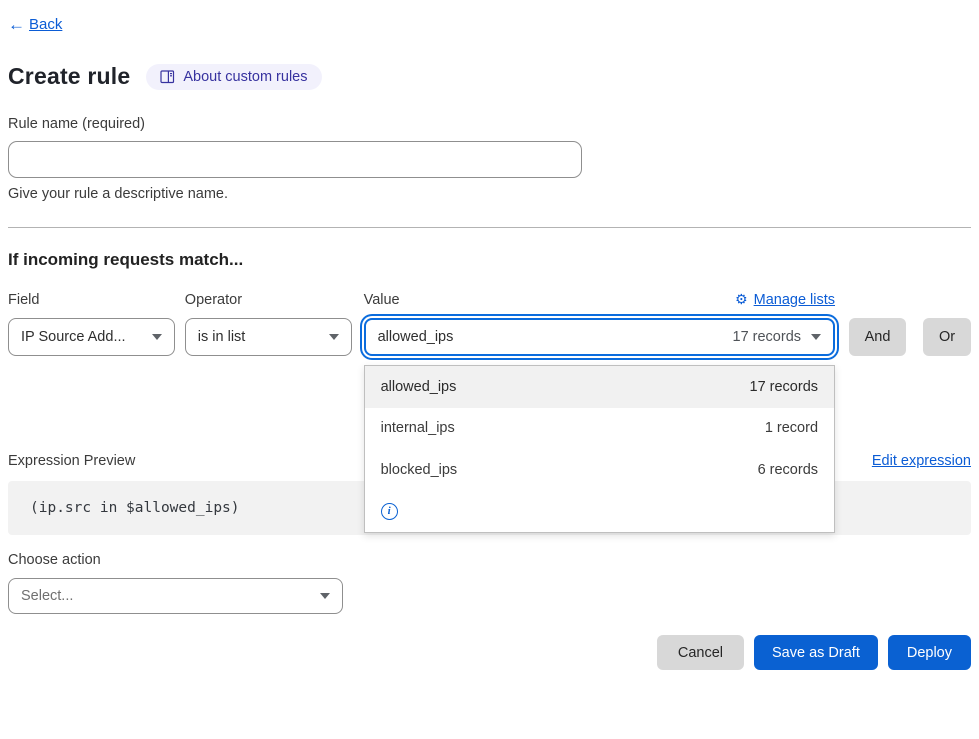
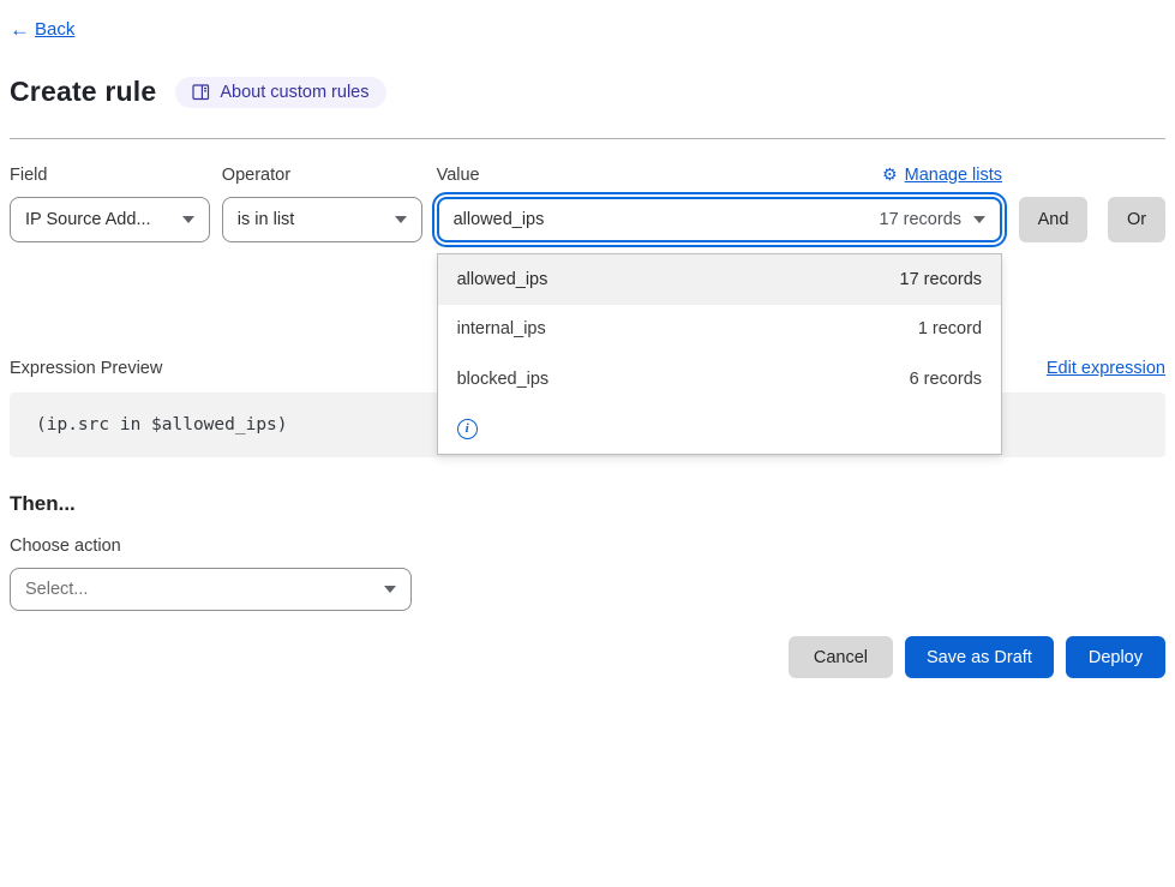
  ←
  Back
  Create rule
  About custom rules
- Rule name (required)
- Give your rule a descriptive name.
- If incoming requests match...
  Field
  IP Source Add...
  Operator
  is in list
  Value
  ⚙
  Manage lists
  allowed_ips
  17 records
  allowed_ips
  17 records
  internal_ips
  1 record
  blocked_ips
  6 records
  i
  And
  Or
  Expression Preview
  Edit expression
  (ip.src in $allowed_ips)
+ Then...
  Choose action
  Select...
  Cancel
  Save as Draft
  Deploy
